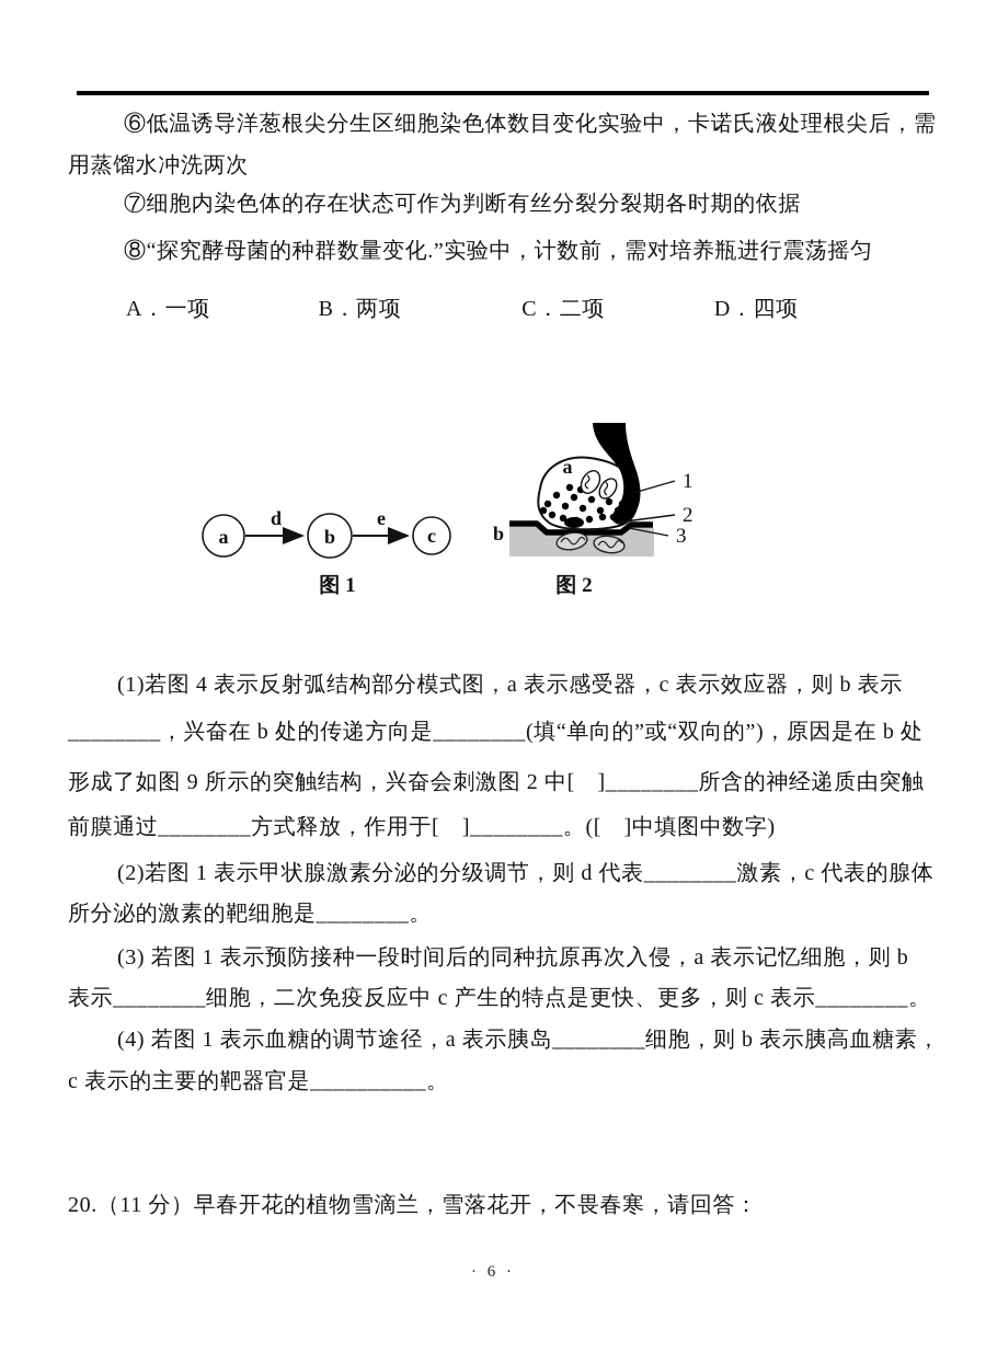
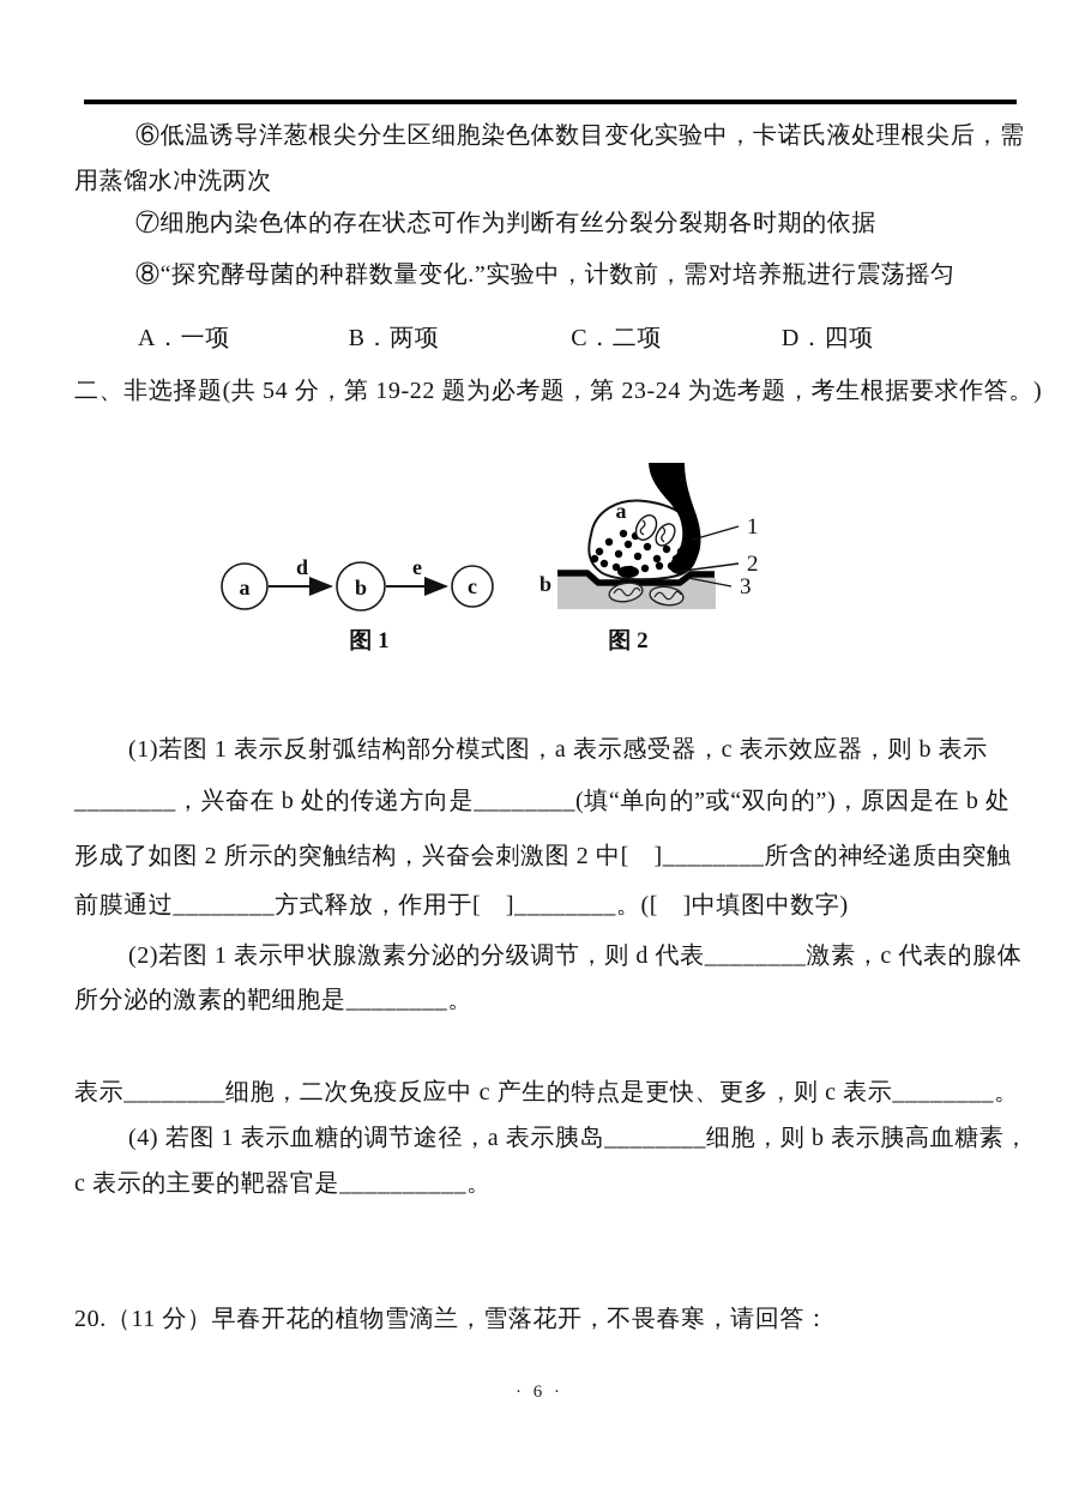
  ⑥低温诱导洋葱根尖分生区细胞染色体数目变化实验中，卡诺氏液处理根尖后，需
  用蒸馏水冲洗两次
  ⑦细胞内染色体的存在状态可作为判断有丝分裂分裂期各时期的依据
  ⑧“探究酵母菌的种群数量变化.”实验中，计数前，需对培养瓶进行震荡摇匀
  A．一项 B．两项 C．二项 D．四项
+ 二、非选择题(共 54 分，第 19-22 题为必考题，第 23-24 为选考题，考生根据要求作答。)
  a
  b
  c
  d
  e
  图 1
  a
  b
  1
  2
  3
  图 2
- (1)若图 4 表示反射弧结构部分模式图，a 表示感受器，c 表示效应器，则 b 表示
+ (1)若图 1 表示反射弧结构部分模式图，a 表示感受器，c 表示效应器，则 b 表示
  ________，兴奋在 b 处的传递方向是________(填“单向的”或“双向的”)，原因是在 b 处
- 形成了如图 9 所示的突触结构，兴奋会刺激图 2 中[ ]________所含的神经递质由突触
+ 形成了如图 2 所示的突触结构，兴奋会刺激图 2 中[ ]________所含的神经递质由突触
  前膜通过________方式释放，作用于[ ]________。([ ]中填图中数字)
  (2)若图 1 表示甲状腺激素分泌的分级调节，则 d 代表________激素，c 代表的腺体
  所分泌的激素的靶细胞是________。
- (3) 若图 1 表示预防接种一段时间后的同种抗原再次入侵，a 表示记忆细胞，则 b
  表示________细胞，二次免疫反应中 c 产生的特点是更快、更多，则 c 表示________。
  (4) 若图 1 表示血糖的调节途径，a 表示胰岛________细胞，则 b 表示胰高血糖素，
  c 表示的主要的靶器官是__________。
  20.（11 分）早春开花的植物雪滴兰，雪落花开，不畏春寒，请回答：
  · 6 ·
